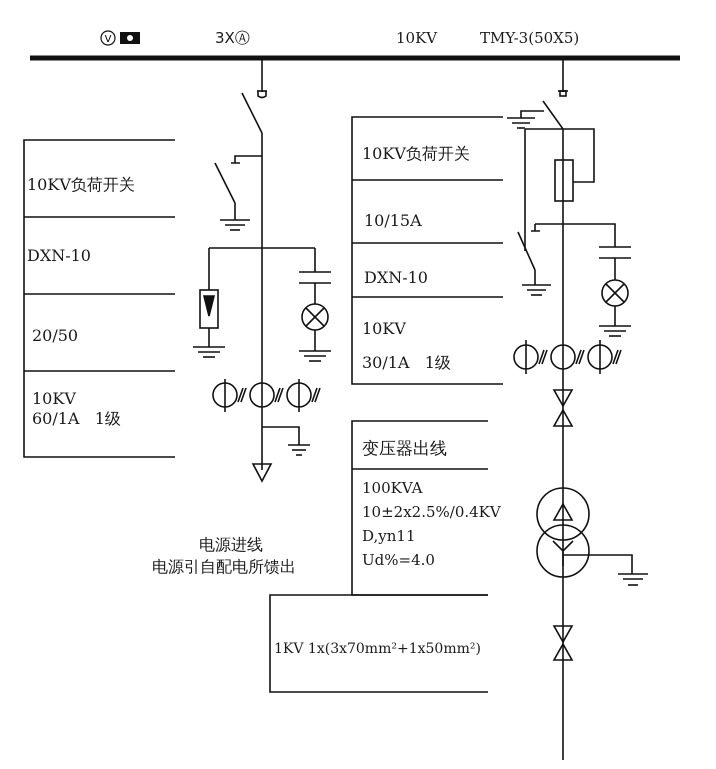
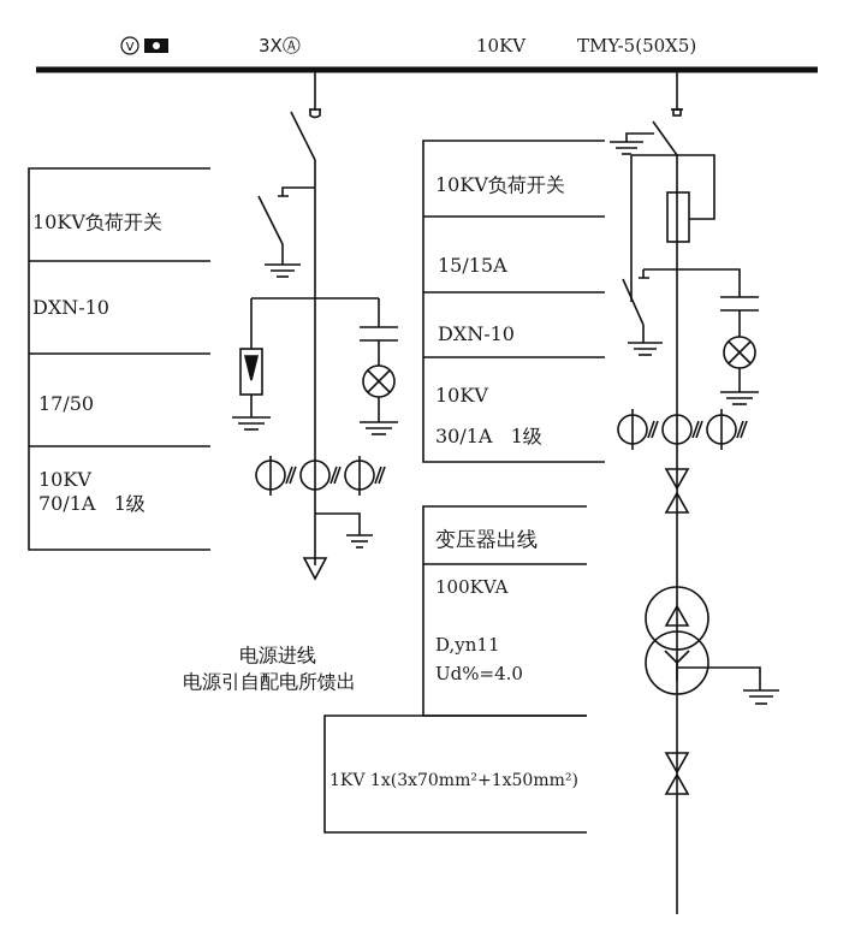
  V
  3XⒶ
  10KV
- TMY-3(50X5)
+ TMY-5(50X5)
  10KV负荷开关
  DXN-10
- 20/50
+ 17/50
  10KV
- 60/1A 1级
+ 70/1A 1级
  10KV负荷开关
- 10/15A
+ 15/15A
  DXN-10
  10KV
  30/1A 1级
  变压器出线
  100KVA
- 10±2x2.5%/0.4KV
  D,yn11
  Ud%=4.0
  1KV 1x(3x70mm²+1x50mm²)
  电源进线
  电源引自配电所馈出
